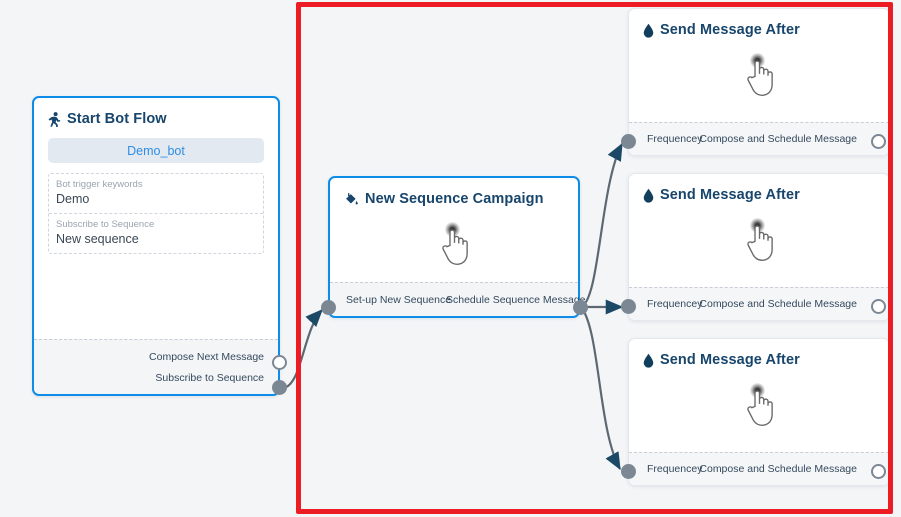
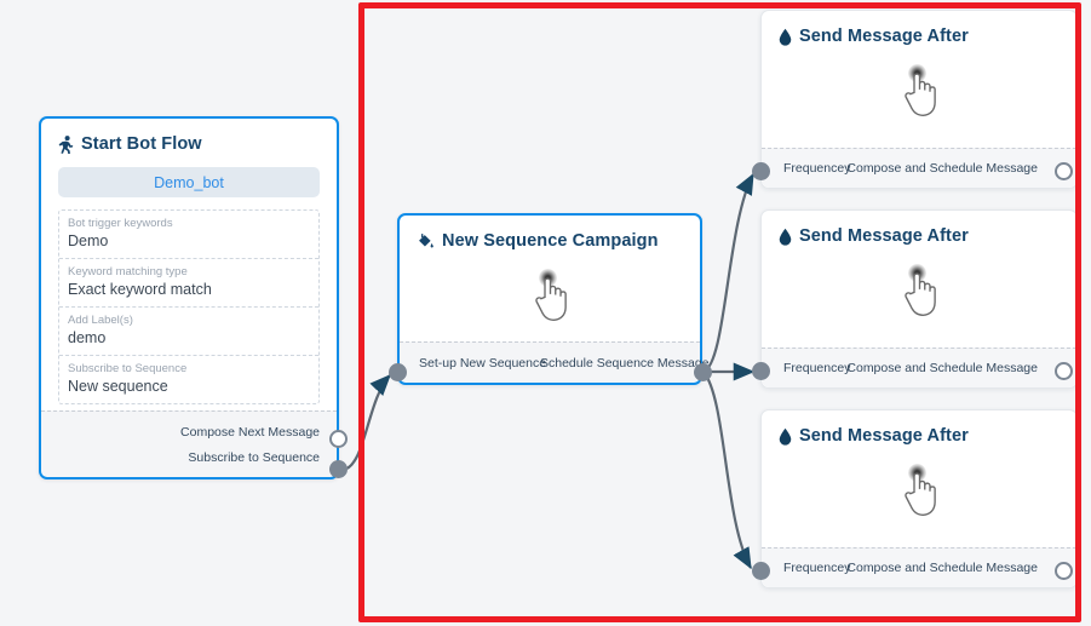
  Start Bot Flow
  Demo_bot
  Bot trigger keywords
  Demo
+ Keyword matching type
+ Exact keyword match
+ Add Label(s)
+ demo
  Subscribe to Sequence
  New sequence
  Compose Next Message
  Subscribe to Sequence
  New Sequence Campaign
  Set-up New Sequence
  Schedule Sequence Messag
  Send Message After
  Frequencey
  Compose and Schedule Message
  Send Message After
  Frequencey
  Compose and Schedule Message
  Send Message After
  Frequencey
  Compose and Schedule Message
